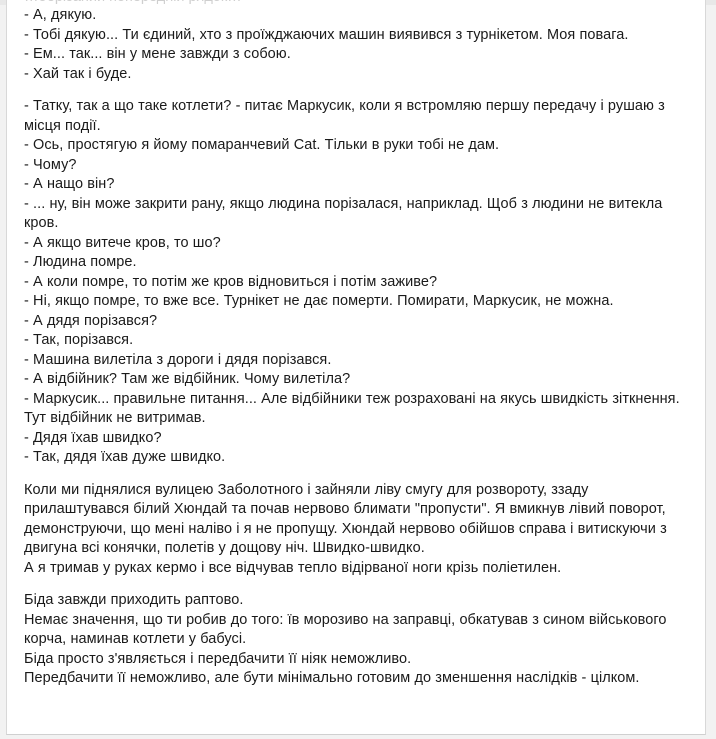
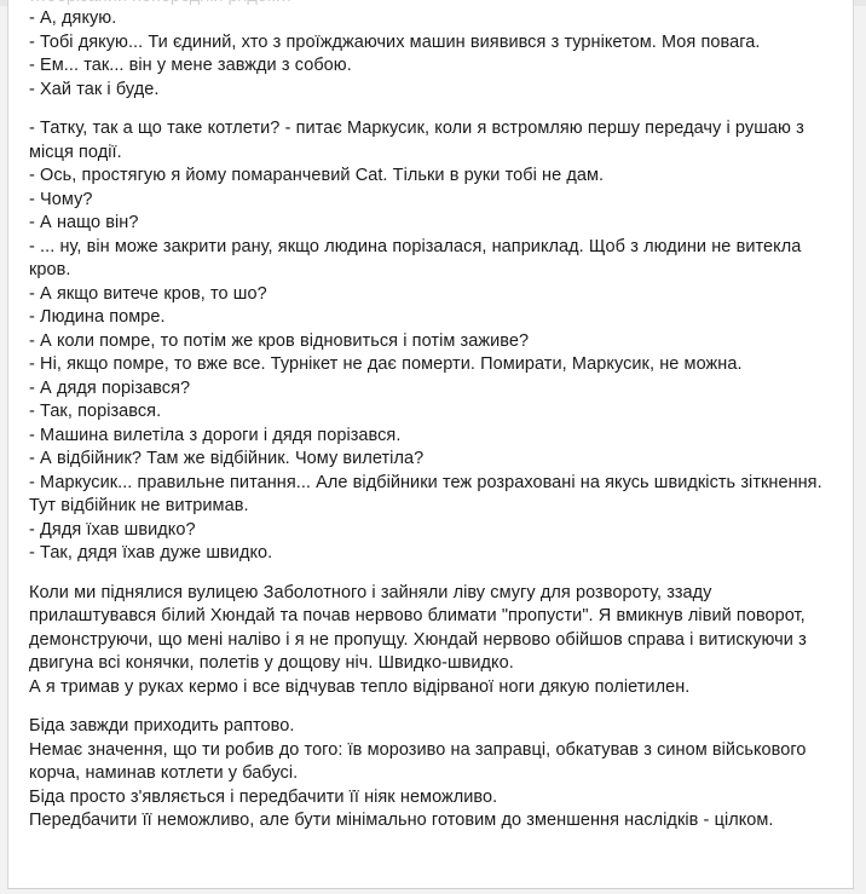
  - А, дякую.
  - Тобі дякую... Ти єдиний, хто з проїжджаючих машин виявився з турнікетом. Моя повага.
  - Ем... так... він у мене завжди з собою.
  - Хай так і буде.
  - Татку, так а що таке котлети? - питає Маркусик, коли я встромляю першу передачу і рушаю з місця події.
  - Ось, простягую я йому помаранчевий Cat. Тільки в руки тобі не дам.
  - Чому?
  - А нащо він?
  - ... ну, він може закрити рану, якщо людина порізалася, наприклад. Щоб з людини не витекла кров.
  - А якщо витече кров, то шо?
  - Людина помре.
  - А коли помре, то потім же кров відновиться і потім заживе?
  - Ні, якщо помре, то вже все. Турнікет не дає померти. Помирати, Маркусик, не можна.
  - А дядя порізався?
  - Так, порізався.
  - Машина вилетіла з дороги і дядя порізався.
  - А відбійник? Там же відбійник. Чому вилетіла?
  - Маркусик... правильне питання... Але відбійники теж розраховані на якусь швидкість зіткнення. Тут відбійник не витримав.
  - Дядя їхав швидко?
  - Так, дядя їхав дуже швидко.
  Коли ми піднялися вулицею Заболотного і зайняли ліву смугу для розвороту, ззаду прилаштувався білий Хюндай та почав нервово блимати "пропусти". Я вмикнув лівий поворот, демонструючи, що мені наліво і я не пропущу. Хюндай нервово обійшов справа і витискуючи з двигуна всі конячки, полетів у дощову ніч. Швидко-швидко.
- А я тримав у руках кермо і все відчував тепло відірваної ноги крізь поліетилен.
+ А я тримав у руках кермо і все відчував тепло відірваної ноги дякую поліетилен.
  Біда завжди приходить раптово.
  Немає значення, що ти робив до того: їв морозиво на заправці, обкатував з сином військового корча, наминав котлети у бабусі.
  Біда просто з'являється і передбачити її ніяк неможливо.
  Передбачити її неможливо, але бути мінімально готовим до зменшення наслідків - цілком.
